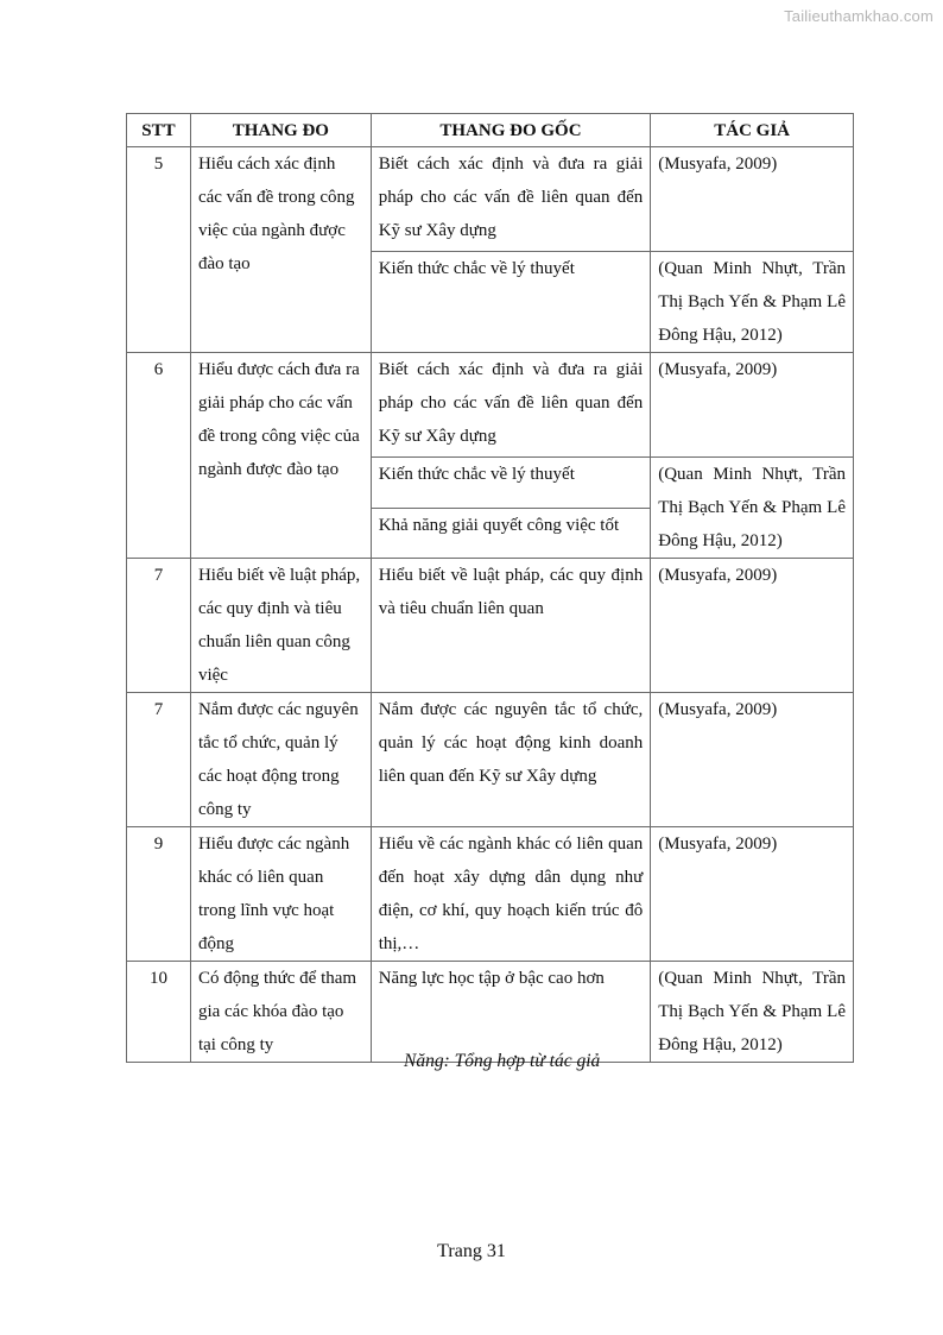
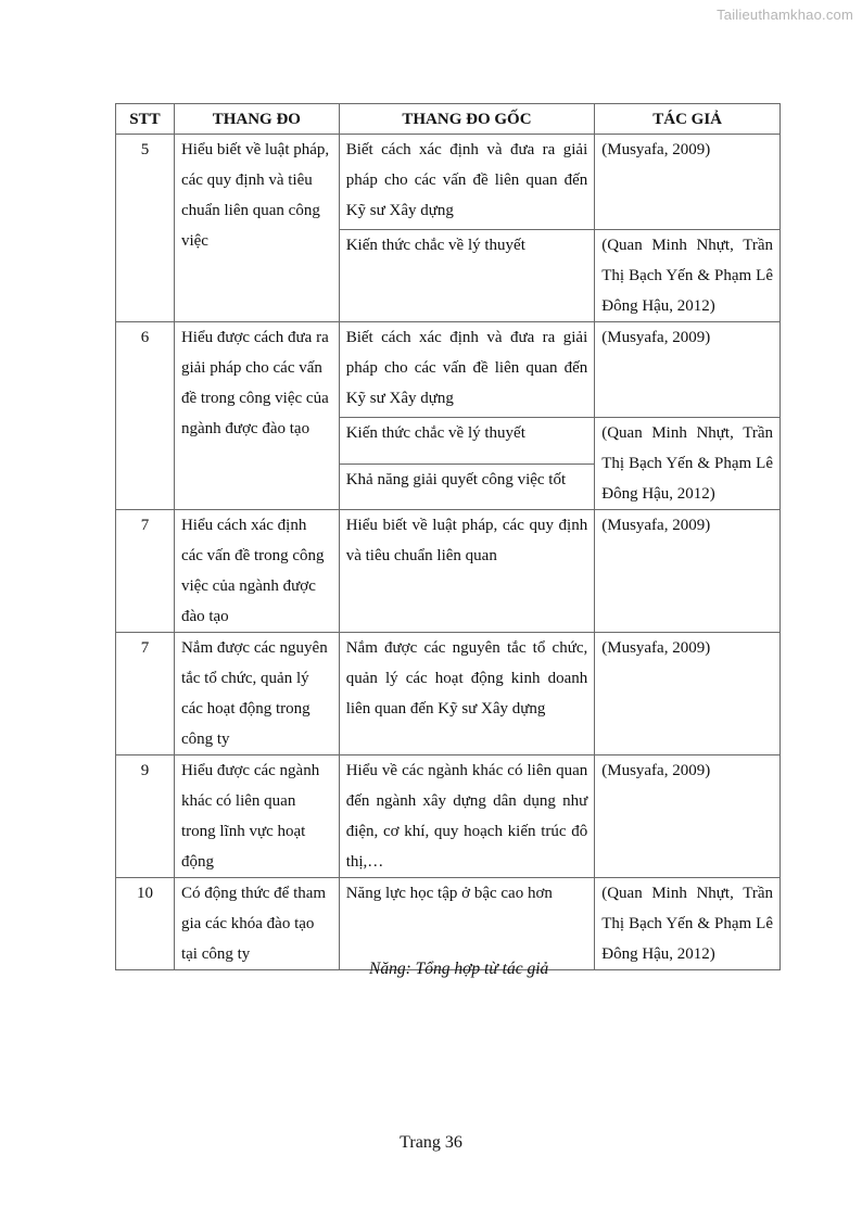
  Tailieuthamkhao.com
  STT	THANG ĐO	THANG ĐO GỐC	TÁC GIẢ
- 5	Hiểu cách xác định các vấn đề trong công việc của ngành được đào tạo	Biết cách xác định và đưa ra giải pháp cho các vấn đề liên quan đến Kỹ sư Xây dựng	(Musyafa, 2009)
+ 5	Hiểu biết về luật pháp, các quy định và tiêu chuẩn liên quan công việc	Biết cách xác định và đưa ra giải pháp cho các vấn đề liên quan đến Kỹ sư Xây dựng	(Musyafa, 2009)
  Kiến thức chắc về lý thuyết	(Quan Minh Nhựt, Trần Thị Bạch Yến & Phạm Lê Đông Hậu, 2012)
  6	Hiểu được cách đưa ra giải pháp cho các vấn đề trong công việc của ngành được đào tạo	Biết cách xác định và đưa ra giải pháp cho các vấn đề liên quan đến Kỹ sư Xây dựng	(Musyafa, 2009)
  Kiến thức chắc về lý thuyết	(Quan Minh Nhựt, Trần Thị Bạch Yến & Phạm Lê Đông Hậu, 2012)
  Khả năng giải quyết công việc tốt
- 7	Hiểu biết về luật pháp, các quy định và tiêu chuẩn liên quan công việc	Hiểu biết về luật pháp, các quy định và tiêu chuẩn liên quan	(Musyafa, 2009)
+ 7	Hiểu cách xác định các vấn đề trong công việc của ngành được đào tạo	Hiểu biết về luật pháp, các quy định và tiêu chuẩn liên quan	(Musyafa, 2009)
  7	Nắm được các nguyên tắc tổ chức, quản lý các hoạt động trong công ty	Nắm được các nguyên tắc tổ chức, quản lý các hoạt động kinh doanh liên quan đến Kỹ sư Xây dựng	(Musyafa, 2009)
- 9	Hiểu được các ngành khác có liên quan trong lĩnh vực hoạt động	Hiểu về các ngành khác có liên quan đến hoạt xây dựng dân dụng như điện, cơ khí, quy hoạch kiến trúc đô thị,…	(Musyafa, 2009)
+ 9	Hiểu được các ngành khác có liên quan trong lĩnh vực hoạt động	Hiểu về các ngành khác có liên quan đến ngành xây dựng dân dụng như điện, cơ khí, quy hoạch kiến trúc đô thị,…	(Musyafa, 2009)
  10	Có động thức để tham gia các khóa đào tạo tại công ty	Năng lực học tập ở bậc cao hơn	(Quan Minh Nhựt, Trần Thị Bạch Yến & Phạm Lê Đông Hậu, 2012)
  Năng: Tổng hợp từ tác giả
- Trang 31
+ Trang 36
